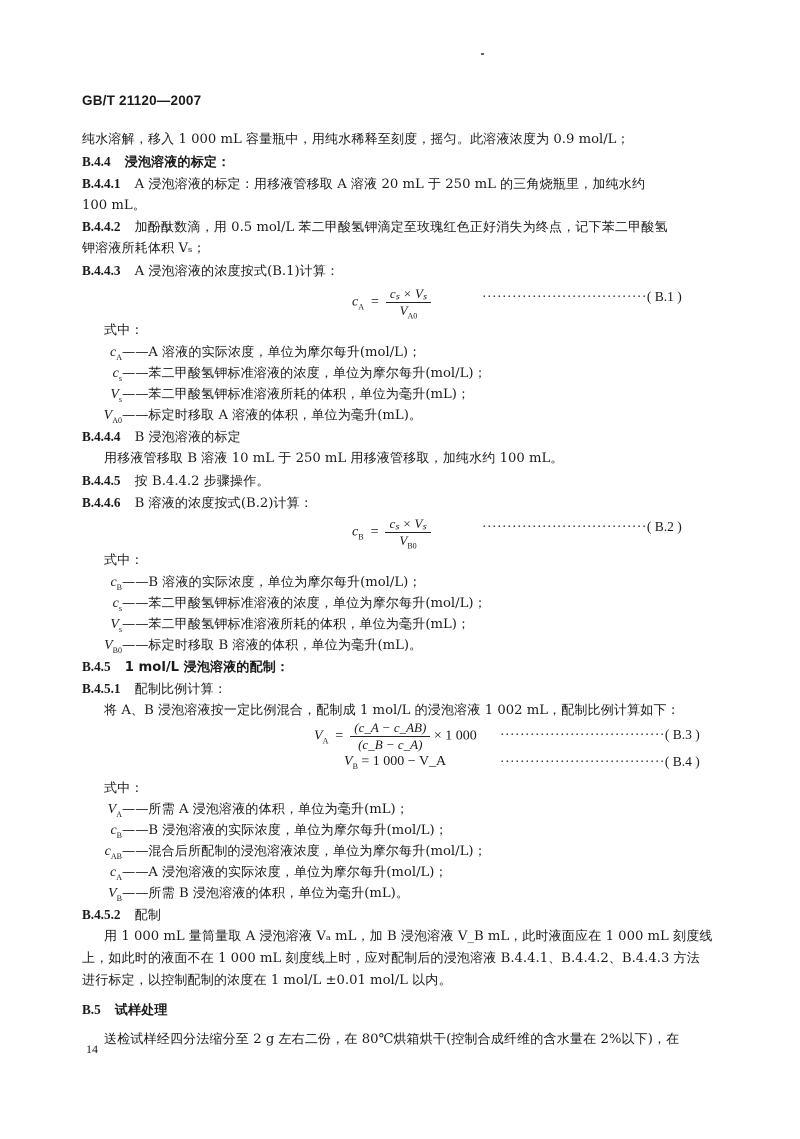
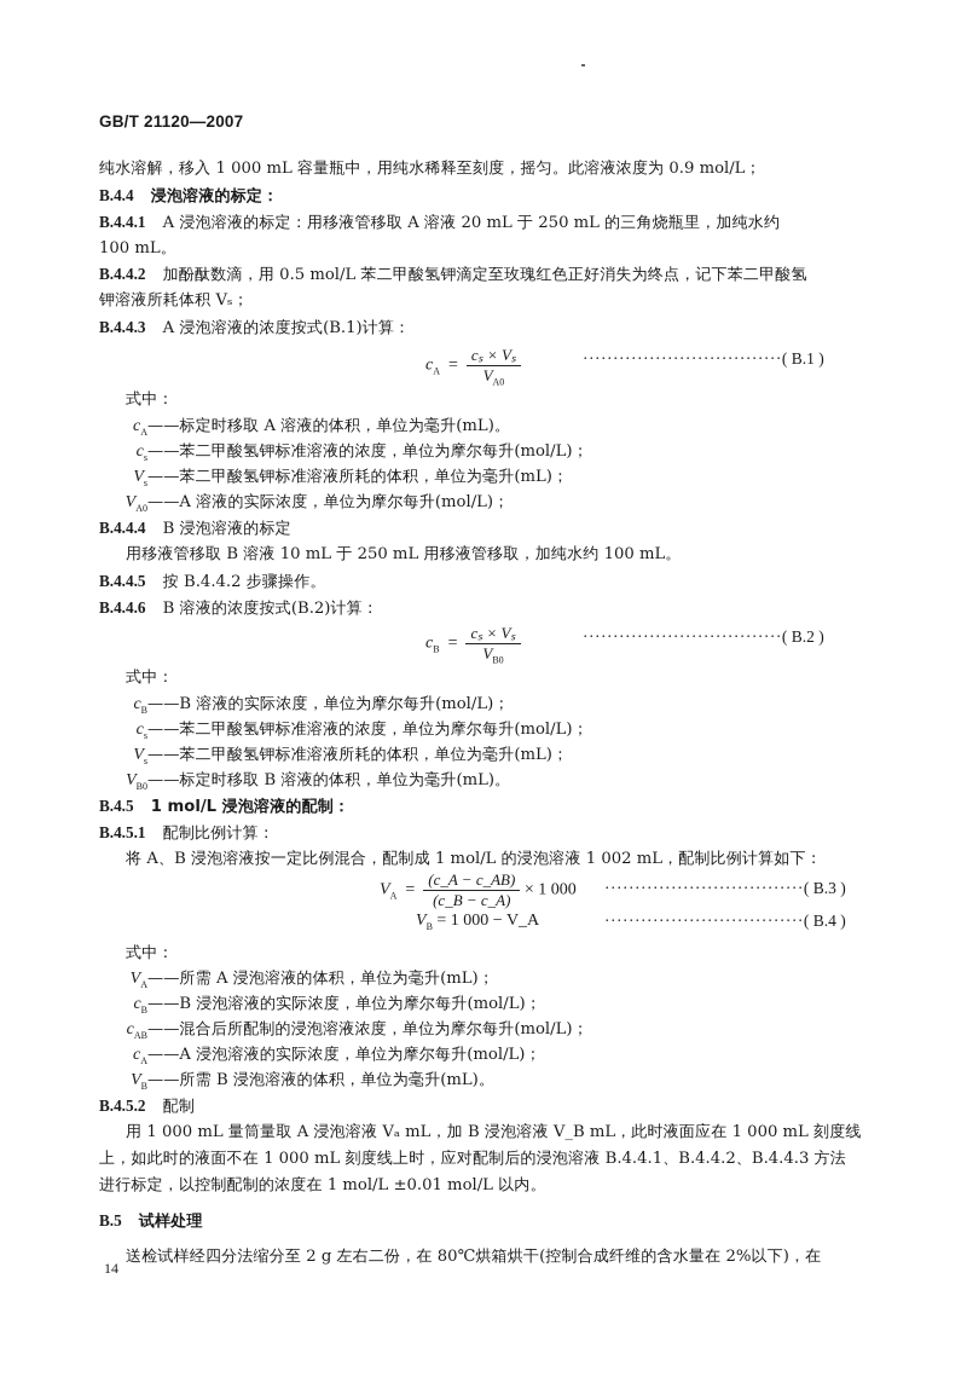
  GB/T 21120—2007
  纯水溶解，移入 1 000 mL 容量瓶中，用纯水稀释至刻度，摇匀。此溶液浓度为 0.9 mol/L；
  B.4.4 浸泡溶液的标定：
  B.4.4.1 A 浸泡溶液的标定：用移液管移取 A 溶液 20 mL 于 250 mL 的三角烧瓶里，加纯水约
  100 mL。
  B.4.4.2 加酚酞数滴，用 0.5 mol/L 苯二甲酸氢钾滴定至玫瑰红色正好消失为终点，记下苯二甲酸氢
  钾溶液所耗体积 Vₛ；
  B.4.4.3 A 浸泡溶液的浓度按式(B.1)计算：
  cA =
  cₛ × Vₛ
  VA0
  ·································( B.1 )
  式中：
- cA——A 溶液的实际浓度，单位为摩尔每升(mol/L)；
+ cA——标定时移取 A 溶液的体积，单位为毫升(mL)。
  cs——苯二甲酸氢钾标准溶液的浓度，单位为摩尔每升(mol/L)；
  Vs——苯二甲酸氢钾标准溶液所耗的体积，单位为毫升(mL)；
- VA0——标定时移取 A 溶液的体积，单位为毫升(mL)。
+ VA0——A 溶液的实际浓度，单位为摩尔每升(mol/L)；
  B.4.4.4 B 浸泡溶液的标定
  用移液管移取 B 溶液 10 mL 于 250 mL 用移液管移取，加纯水约 100 mL。
  B.4.4.5 按 B.4.4.2 步骤操作。
  B.4.4.6 B 溶液的浓度按式(B.2)计算：
  cB =
  cₛ × Vₛ
  VB0
  ·································( B.2 )
  式中：
  cB——B 溶液的实际浓度，单位为摩尔每升(mol/L)；
  cs——苯二甲酸氢钾标准溶液的浓度，单位为摩尔每升(mol/L)；
  Vs——苯二甲酸氢钾标准溶液所耗的体积，单位为毫升(mL)；
  VB0——标定时移取 B 溶液的体积，单位为毫升(mL)。
  B.4.5 1 mol/L 浸泡溶液的配制：
  B.4.5.1 配制比例计算：
  将 A、B 浸泡溶液按一定比例混合，配制成 1 mol/L 的浸泡溶液 1 002 mL，配制比例计算如下：
  VA =
  (c_A − c_AB)
  (c_B − c_A)
  × 1 000
  ·································( B.3 )
  VB = 1 000 − V_A
  ·································( B.4 )
  式中：
  VA——所需 A 浸泡溶液的体积，单位为毫升(mL)；
  cB——B 浸泡溶液的实际浓度，单位为摩尔每升(mol/L)；
  cAB——混合后所配制的浸泡溶液浓度，单位为摩尔每升(mol/L)；
  cA——A 浸泡溶液的实际浓度，单位为摩尔每升(mol/L)；
  VB——所需 B 浸泡溶液的体积，单位为毫升(mL)。
  B.4.5.2 配制
  用 1 000 mL 量筒量取 A 浸泡溶液 Vₐ mL，加 B 浸泡溶液 V_B mL，此时液面应在 1 000 mL 刻度线
  上，如此时的液面不在 1 000 mL 刻度线上时，应对配制后的浸泡溶液 B.4.4.1、B.4.4.2、B.4.4.3 方法
  进行标定，以控制配制的浓度在 1 mol/L ±0.01 mol/L 以内。
  B.5 试样处理
  送检试样经四分法缩分至 2 g 左右二份，在 80℃烘箱烘干(控制合成纤维的含水量在 2%以下)，在
  14
